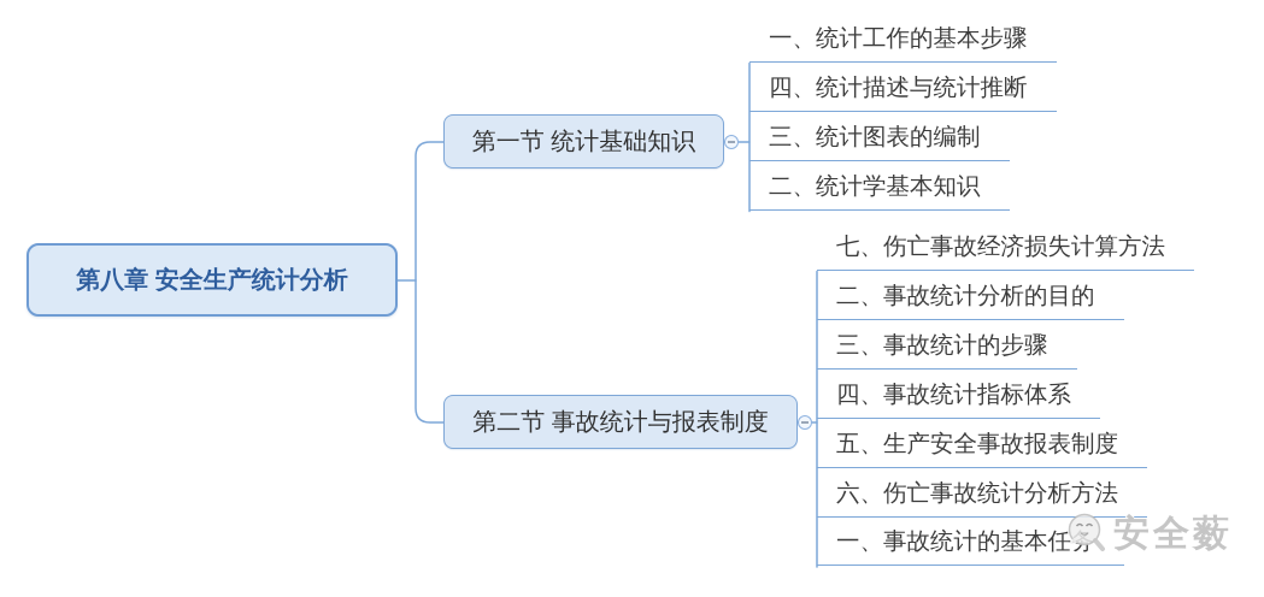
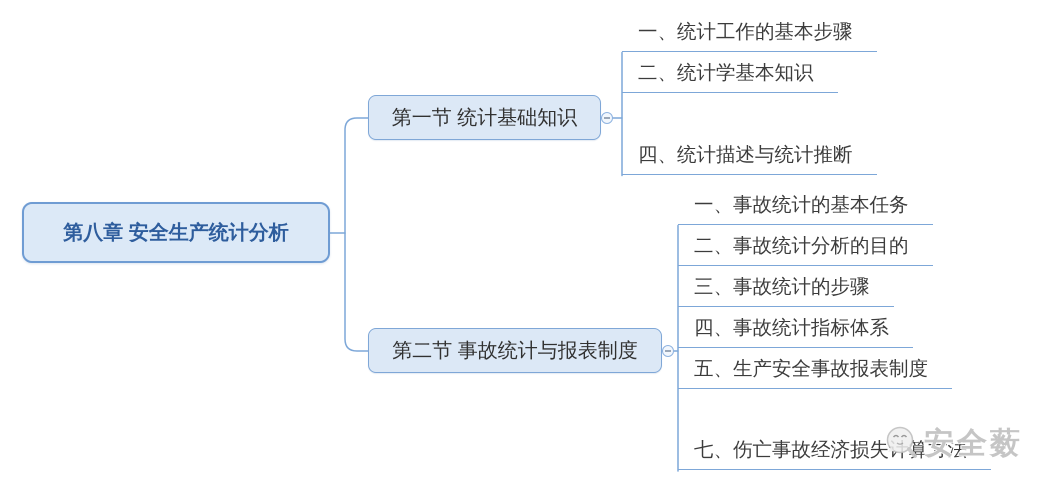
  第八章 安全生产统计分析
  第一节 统计基础知识
  第二节 事故统计与报表制度
  一、统计工作的基本步骤
- 四、统计描述与统计推断
+ 二、统计学基本知识
- 三、统计图表的编制
- 二、统计学基本知识
+ 四、统计描述与统计推断
- 七、伤亡事故经济损失计算方法
+ 一、事故统计的基本任务
  二、事故统计分析的目的
  三、事故统计的步骤
  四、事故统计指标体系
  五、生产安全事故报表制度
- 六、伤亡事故统计分析方法
- 一、事故统计的基本任务
+ 七、伤亡事故经济损失计算方法
  安全薮
